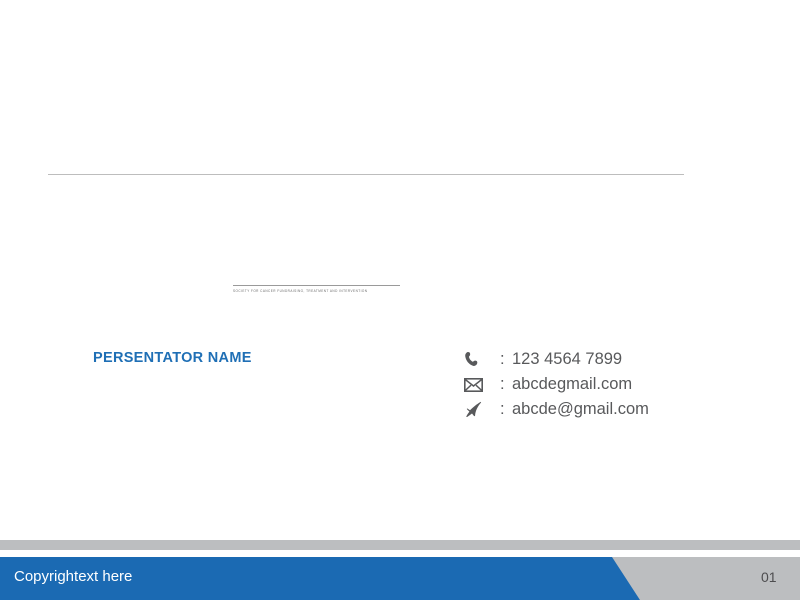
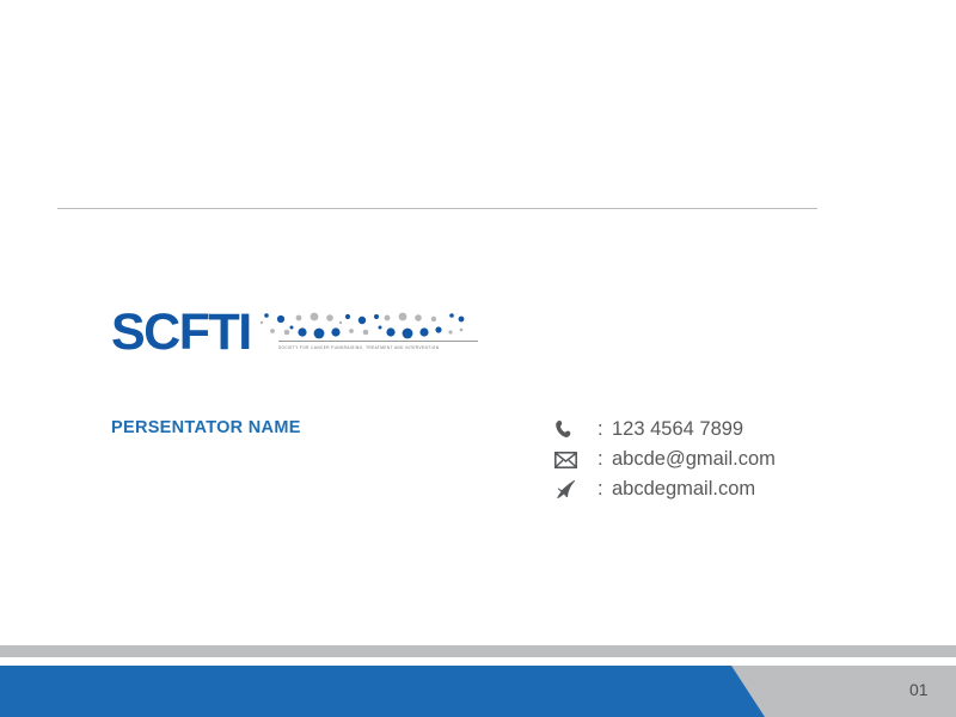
+ SCFTI
  PERSENTATOR NAME
  :
  123 4564 7899
  :
- abcdegmail.com
+ abcde@gmail.com
  :
- abcde@gmail.com
+ abcdegmail.com
- Copyrightext here
  01
